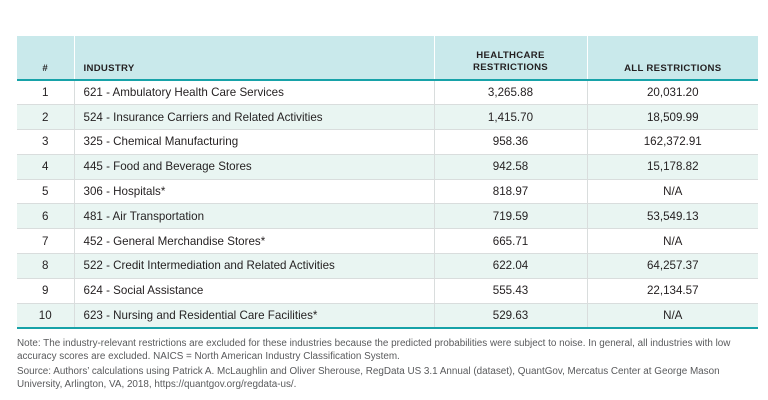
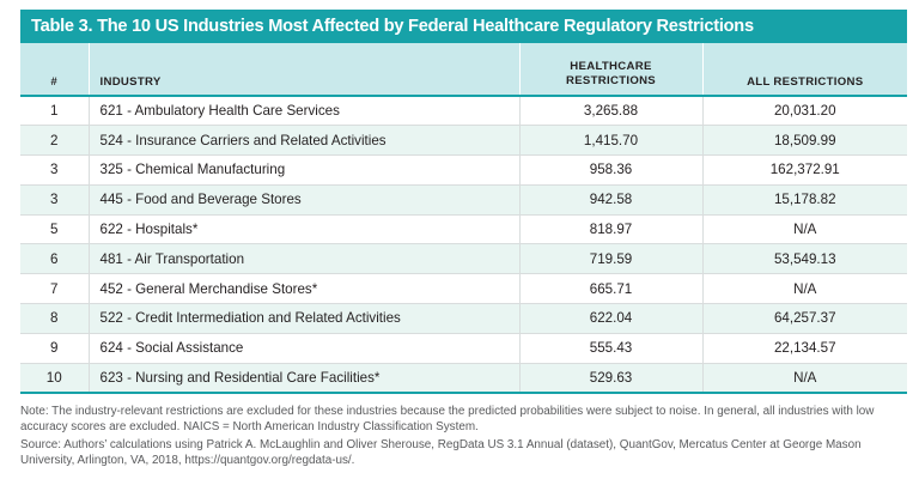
+ Table 3. The 10 US Industries Most Affected by Federal Healthcare Regulatory Restrictions
  #	INDUSTRY	HEALTHCARE RESTRICTIONS	ALL RESTRICTIONS
  1	621 - Ambulatory Health Care Services	3,265.88	20,031.20
  2	524 - Insurance Carriers and Related Activities	1,415.70	18,509.99
  3	325 - Chemical Manufacturing	958.36	162,372.91
- 4	445 - Food and Beverage Stores	942.58	15,178.82
+ 3	445 - Food and Beverage Stores	942.58	15,178.82
- 5	306 - Hospitals*	818.97	N/A
+ 5	622 - Hospitals*	818.97	N/A
  6	481 - Air Transportation	719.59	53,549.13
  7	452 - General Merchandise Stores*	665.71	N/A
  8	522 - Credit Intermediation and Related Activities	622.04	64,257.37
  9	624 - Social Assistance	555.43	22,134.57
  10	623 - Nursing and Residential Care Facilities*	529.63	N/A
  Note: The industry-relevant restrictions are excluded for these industries because the predicted probabilities were subject to noise. In general, all industries with low accuracy scores are excluded. NAICS = North American Industry Classification System.
  Source: Authors’ calculations using Patrick A. McLaughlin and Oliver Sherouse, RegData US 3.1 Annual (dataset), QuantGov, Mercatus Center at George Mason University, Arlington, VA, 2018, https://quantgov.org/regdata-us/.
